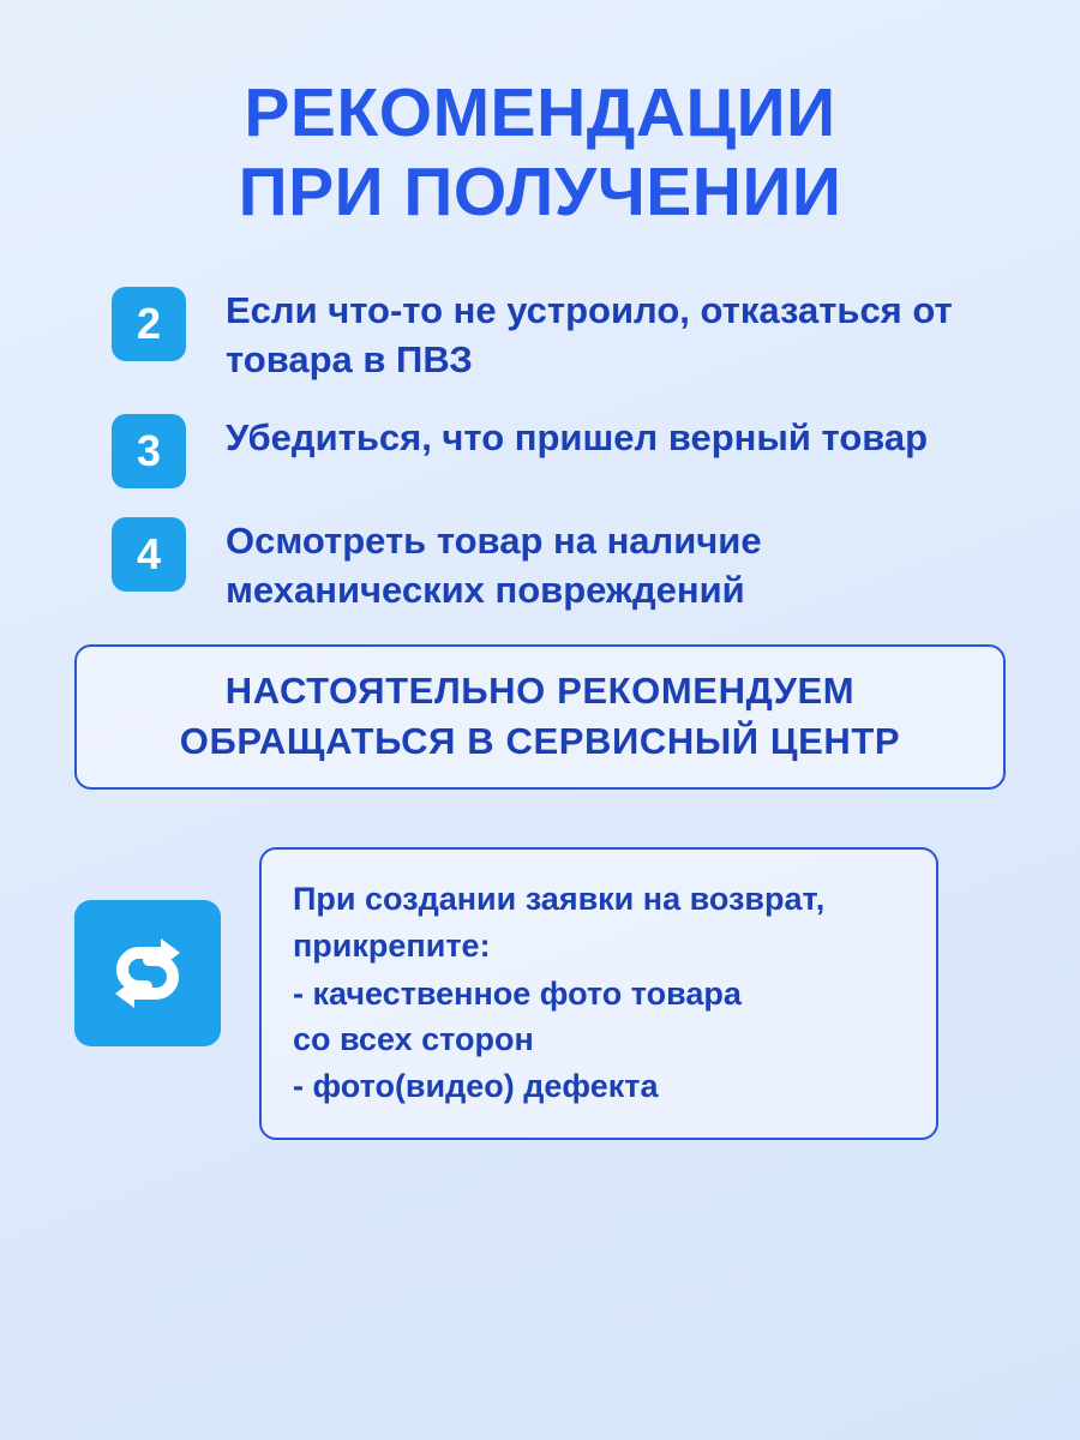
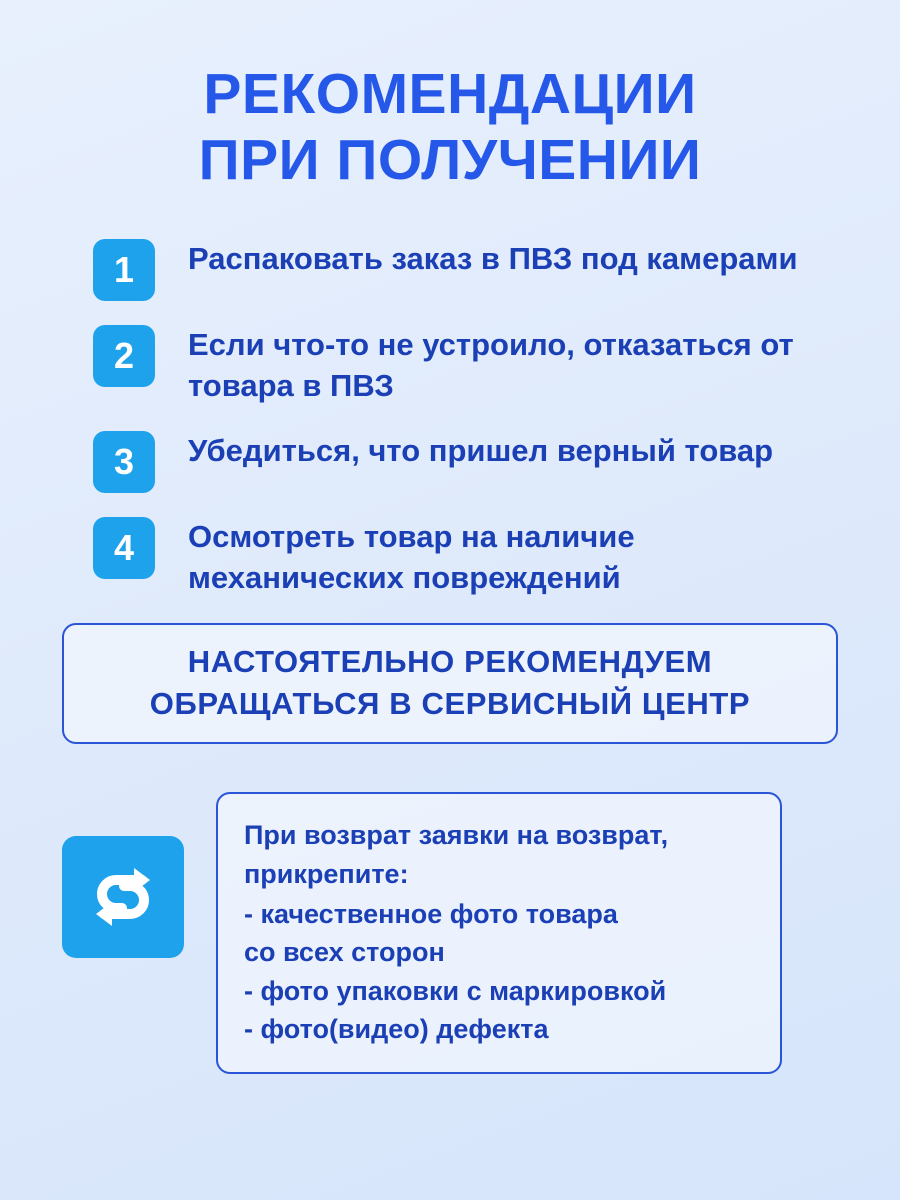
  РЕКОМЕНДАЦИИ
  ПРИ ПОЛУЧЕНИИ
+ 1
+ Распаковать заказ в ПВЗ под камерами
  2
  Если что-то не устроило, отказаться от товара в ПВЗ
  3
  Убедиться, что пришел верный товар
  4
  Осмотреть товар на наличие механических повреждений
  НАСТОЯТЕЛЬНО РЕКОМЕНДУЕМ
  ОБРАЩАТЬСЯ В СЕРВИСНЫЙ ЦЕНТР
- При создании заявки на возврат, прикрепите:
+ При возврат заявки на возврат, прикрепите:
  - качественное фото товара
  со всех сторон
+ - фото упаковки с маркировкой
  - фото(видео) дефекта
